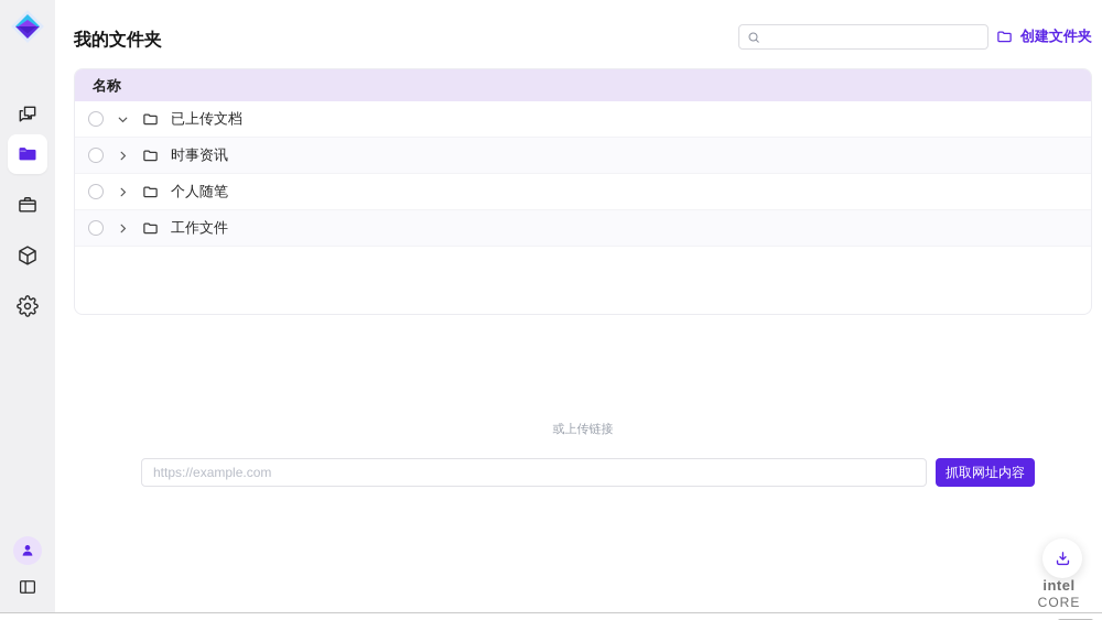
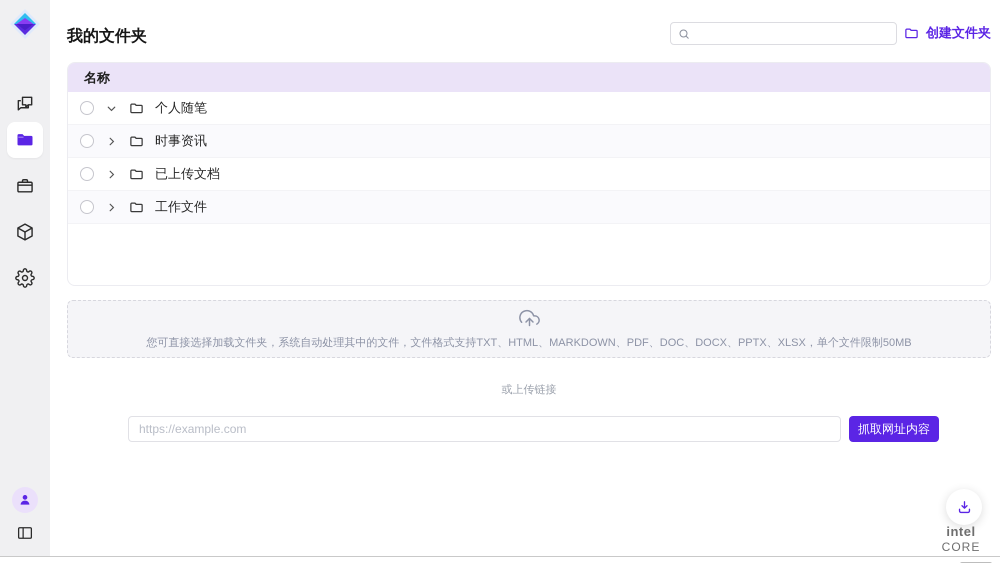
  我的文件夹
  创建文件夹
  名称
- 已上传文档
+ 个人随笔
  时事资讯
- 个人随笔
+ 已上传文档
  工作文件
+ 您可直接选择加载文件夹，系统自动处理其中的文件，文件格式支持TXT、HTML、MARKDOWN、PDF、DOC、DOCX、PPTX、XLSX，单个文件限制50MB
  或上传链接
  https://example.com
  抓取网址内容
  intel CORE
